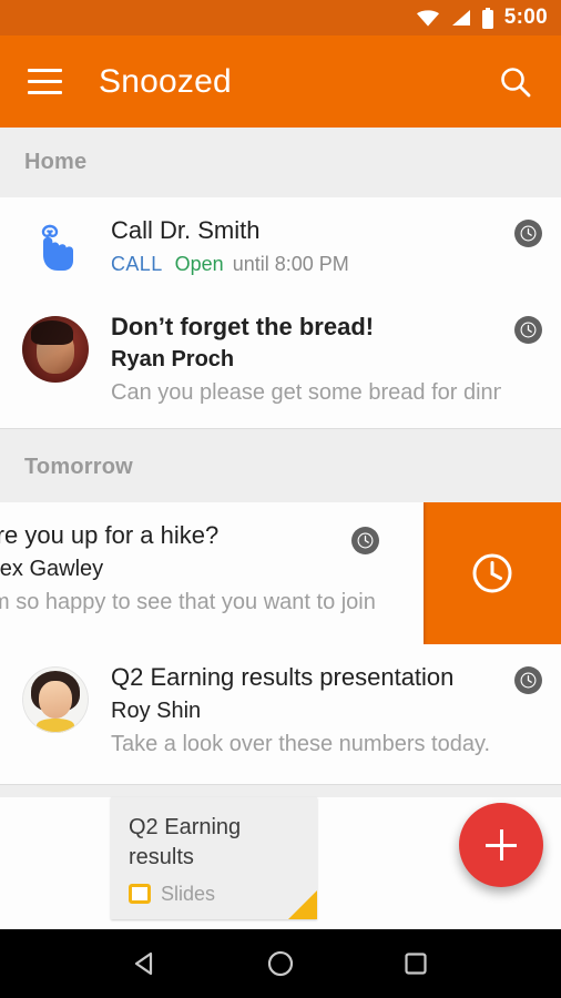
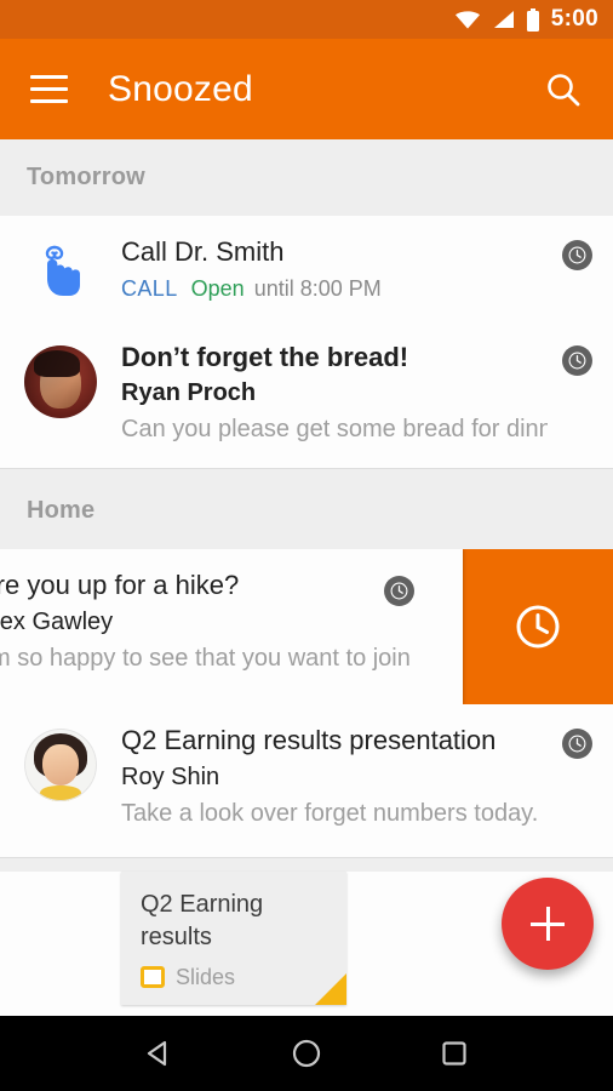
  5:00
  Snoozed
- Home
+ Tomorrow
  Call Dr. Smith
  CALL Open until 8:00 PM
  Don’t forget the bread!
  Ryan Proch
  Can you please get some bread for dinn
- Tomorrow
+ Home
  re you up for a hike?
  ex Gawley
  m so happy to see that you want to join
  Q2 Earning results presentation
  Roy Shin
- Take a look over these numbers today.
+ Take a look over forget numbers today.
  Q2 Earning results
  Slides
